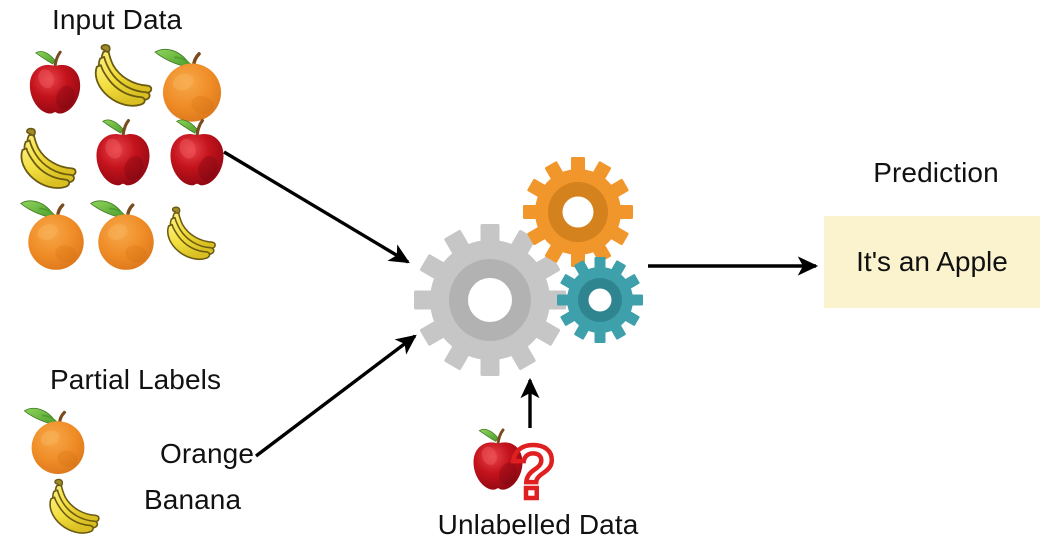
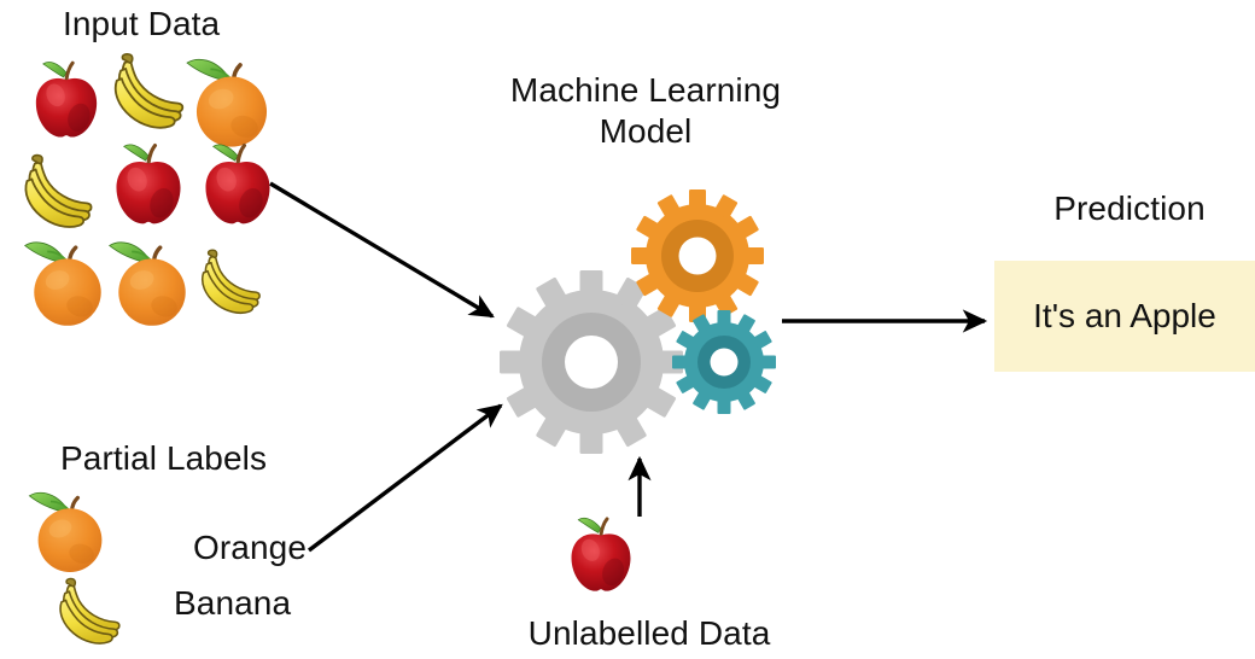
- ?
  It's an Apple
  Input Data
+ Machine Learning
+ Model
  Prediction
  Partial Labels
  Orange
  Banana
  Unlabelled Data
